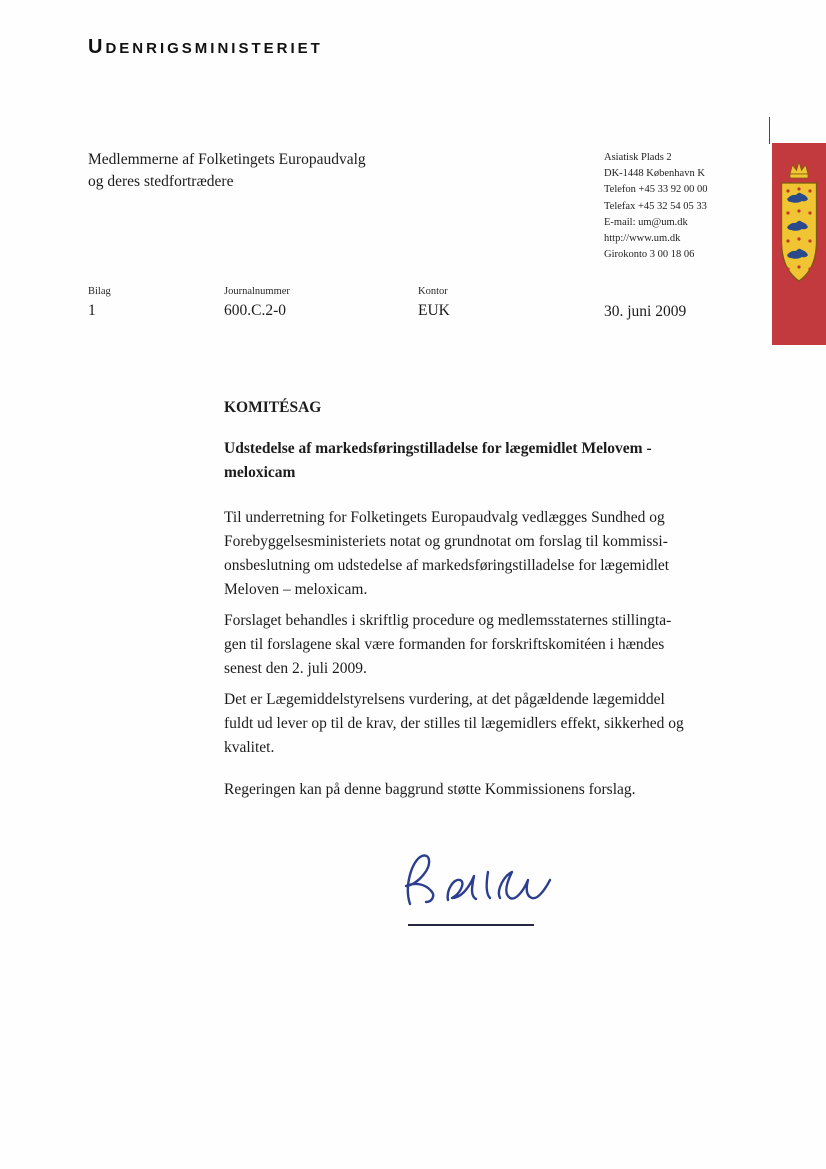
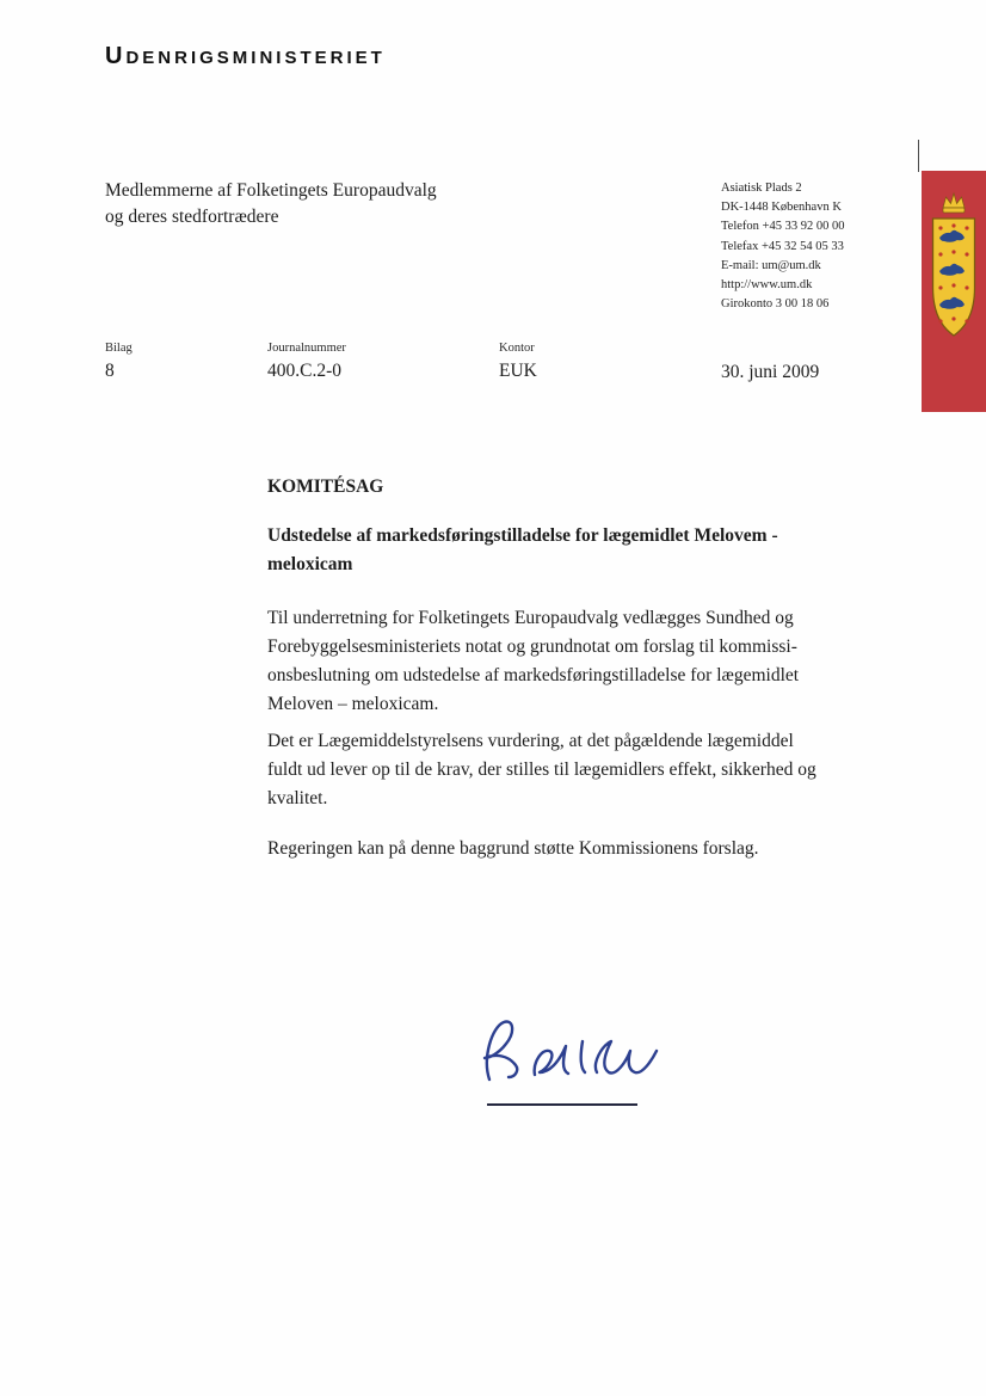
  UDENRIGSMINISTERIET
  Medlemmerne af Folketingets Europaudvalg
  og deres stedfortrædere
  Asiatisk Plads 2
  DK-1448 København K
  Telefon +45 33 92 00 00
  Telefax +45 32 54 05 33
  E-mail: um@um.dk
  http://www.um.dk
  Girokonto 3 00 18 06
  Bilag
- 1
+ 8
  Journalnummer
- 600.C.2-0
+ 400.C.2-0
  Kontor
  EUK
  30. juni 2009
  KOMITÉSAG
  Udstedelse af markedsføringstilladelse for lægemidlet Melovem -
  meloxicam
  Til underretning for Folketingets Europaudvalg vedlægges Sundhed og
  Forebyggelsesministeriets notat og grundnotat om forslag til kommissi-
  onsbeslutning om udstedelse af markedsføringstilladelse for lægemidlet
  Meloven – meloxicam.
- Forslaget behandles i skriftlig procedure og medlemsstaternes stillingta-
- gen til forslagene skal være formanden for forskriftskomitéen i hændes
- senest den 2. juli 2009.
  Det er Lægemiddelstyrelsens vurdering, at det pågældende lægemiddel
  fuldt ud lever op til de krav, der stilles til lægemidlers effekt, sikkerhed og
  kvalitet.
  Regeringen kan på denne baggrund støtte Kommissionens forslag.
